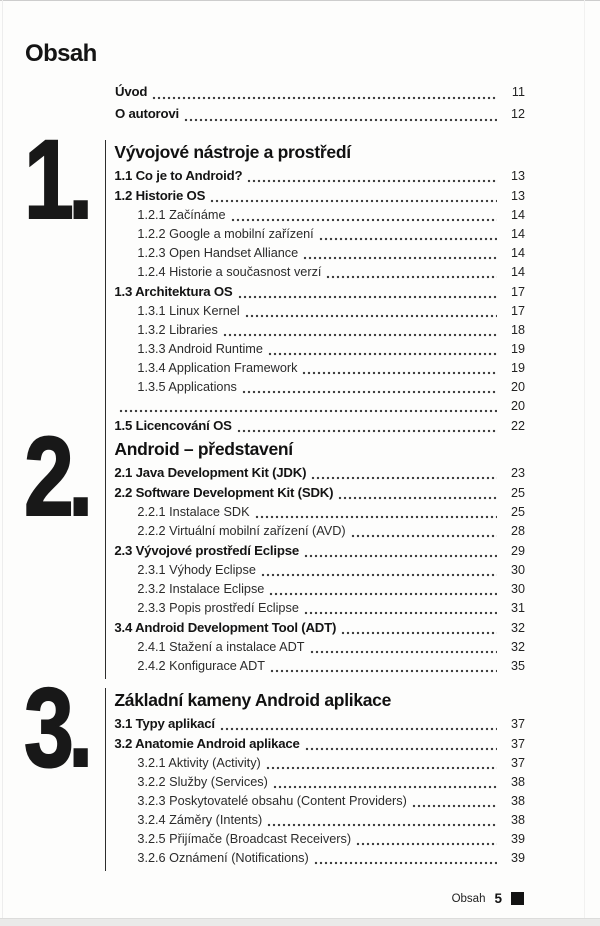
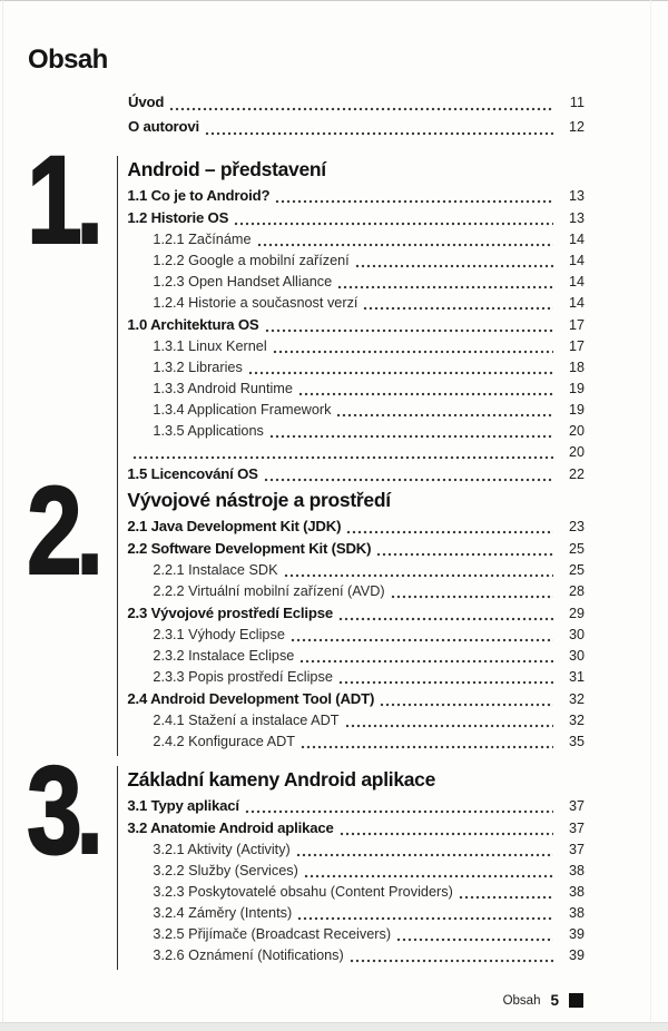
  Obsah
  Úvod
  11
  O autorovi
  12
  1.
- Vývojové nástroje a prostředí
+ Android – představení
  1.1 Co je to Android?
  13
  1.2 Historie OS
  13
  1.2.1 Začínáme
  14
  1.2.2 Google a mobilní zařízení
  14
  1.2.3 Open Handset Alliance
  14
  1.2.4 Historie a současnost verzí
  14
- 1.3 Architektura OS
+ 1.0 Architektura OS
  17
  1.3.1 Linux Kernel
  17
  1.3.2 Libraries
  18
  1.3.3 Android Runtime
  19
  1.3.4 Application Framework
  19
  1.3.5 Applications
  20
  20
  1.5 Licencování OS
  22
  2.
- Android – představení
+ Vývojové nástroje a prostředí
  2.1 Java Development Kit (JDK)
  23
  2.2 Software Development Kit (SDK)
  25
  2.2.1 Instalace SDK
  25
  2.2.2 Virtuální mobilní zařízení (AVD)
  28
  2.3 Vývojové prostředí Eclipse
  29
  2.3.1 Výhody Eclipse
  30
  2.3.2 Instalace Eclipse
  30
  2.3.3 Popis prostředí Eclipse
  31
- 3.4 Android Development Tool (ADT)
+ 2.4 Android Development Tool (ADT)
  32
  2.4.1 Stažení a instalace ADT
  32
  2.4.2 Konfigurace ADT
  35
  3.
  Základní kameny Android aplikace
  3.1 Typy aplikací
  37
  3.2 Anatomie Android aplikace
  37
  3.2.1 Aktivity (Activity)
  37
  3.2.2 Služby (Services)
  38
  3.2.3 Poskytovatelé obsahu (Content Providers)
  38
  3.2.4 Záměry (Intents)
  38
  3.2.5 Přijímače (Broadcast Receivers)
  39
  3.2.6 Oznámení (Notifications)
  39
  Obsah
  5
